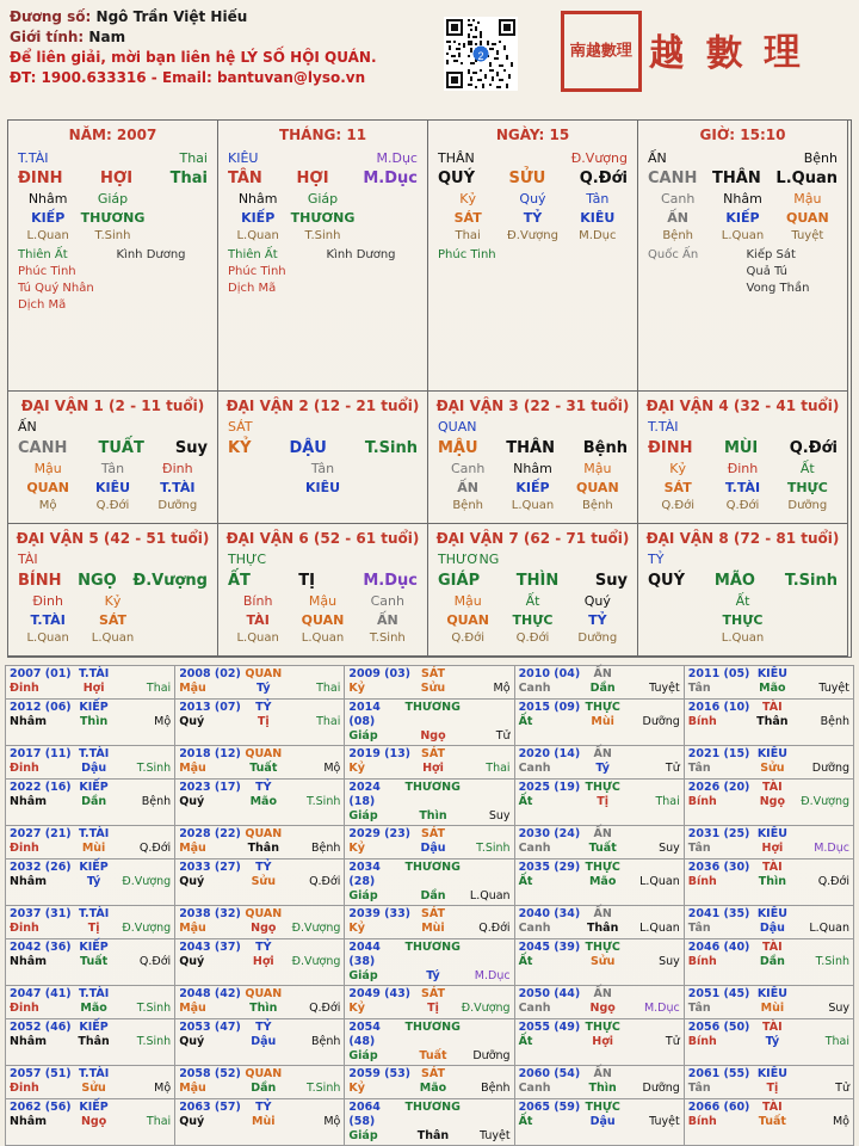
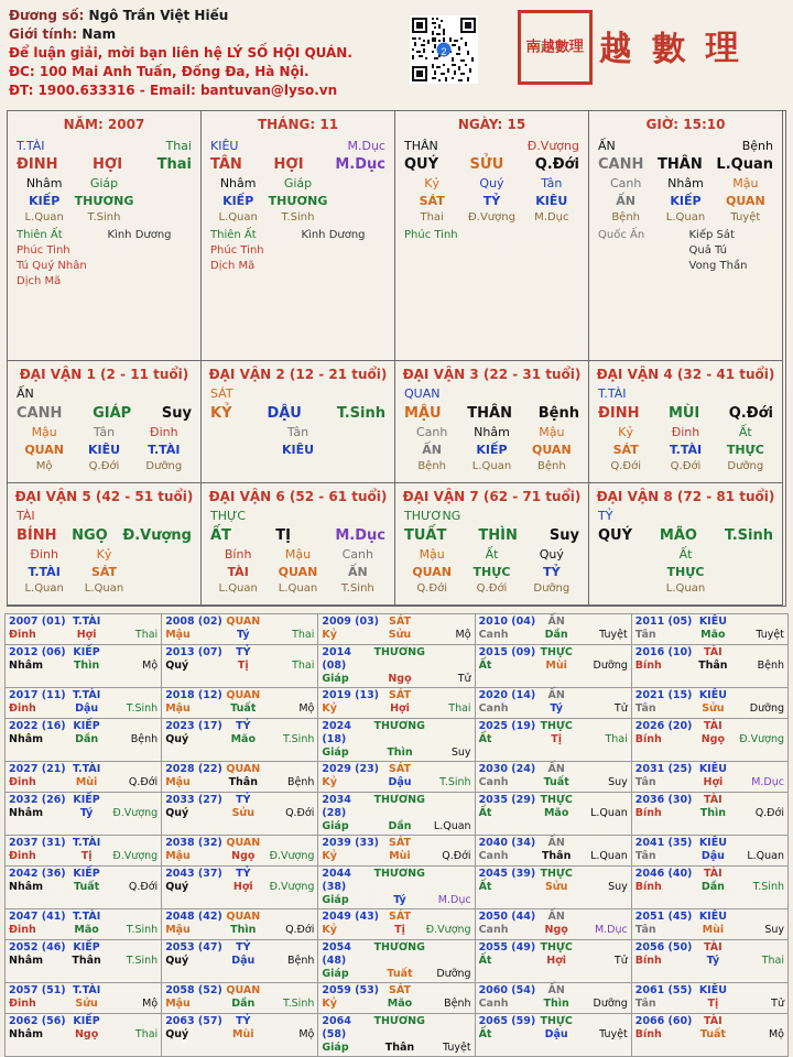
  Đương số: Ngô Trần Việt Hiếu
  Giới tính: Nam
- Để liên giải, mời bạn liên hệ LÝ SỐ HỘI QUÁN.
+ Để luận giải, mời bạn liên hệ LÝ SỐ HỘI QUÁN.
+ ĐC: 100 Mai Anh Tuấn, Đống Đa, Hà Nội.
  ĐT: 1900.633316 - Email: bantuvan@lyso.vn
  2
  南越數理
  越 數 理
  NĂM: 2007
  T.TÀI
  Thai
  ĐINH
  HỢI
  Thai
  Nhâm
  Giáp
  KIẾP
  THƯƠNG
  L.Quan
  T.Sinh
  Thiên Ất
  Phúc Tinh
  Tú Quý Nhân
  Dịch Mã
  Kình Dương
  THÁNG: 11
  KIÊU
  M.Dục
  TÂN
  HỢI
  M.Dục
  Nhâm
  Giáp
  KIẾP
  THƯƠNG
  L.Quan
  T.Sinh
  Thiên Ất
  Phúc Tinh
  Dịch Mã
  Kình Dương
  NGÀY: 15
  THÂN
  Đ.Vượng
  QUÝ
  SỬU
  Q.Đới
  Kỷ
  Quý
  Tân
  SÁT
  TỶ
  KIÊU
  Thai
  Đ.Vượng
  M.Dục
  Phúc Tinh
  GIỜ: 15:10
  ẤN
  Bệnh
  CANH
  THÂN
  L.Quan
  Canh
  Nhâm
  Mậu
  ẤN
  KIẾP
  QUAN
  Bệnh
  L.Quan
  Tuyệt
  Quốc Ấn
  Kiếp Sát
  Quả Tú
  Vong Thần
  ĐẠI VẬN 1 (2 - 11 tuổi)
  ẤN
  CANH
- TUẤT
+ GIÁP
  Suy
  Mậu
  Tân
  Đinh
  QUAN
  KIÊU
  T.TÀI
  Mộ
  Q.Đới
  Dưỡng
  ĐẠI VẬN 2 (12 - 21 tuổi)
  SÁT
  KỶ
  DẬU
  T.Sinh
  Tân
  KIÊU
  ĐẠI VẬN 3 (22 - 31 tuổi)
  QUAN
  MẬU
  THÂN
  Bệnh
  Canh
  Nhâm
  Mậu
  ẤN
  KIẾP
  QUAN
  Bệnh
  L.Quan
  Bệnh
  ĐẠI VẬN 4 (32 - 41 tuổi)
  T.TÀI
  ĐINH
  MÙI
  Q.Đới
  Kỷ
  Đinh
  Ất
  SÁT
  T.TÀI
  THỰC
  Q.Đới
  Q.Đới
  Dưỡng
  ĐẠI VẬN 5 (42 - 51 tuổi)
  TÀI
  BÍNH
  NGỌ
  Đ.Vượng
  Đinh
  Kỷ
  T.TÀI
  SÁT
  L.Quan
  L.Quan
  ĐẠI VẬN 6 (52 - 61 tuổi)
  THỰC
  ẤT
  TỊ
  M.Dục
  Bính
  Mậu
  Canh
  TÀI
  QUAN
  ẤN
  L.Quan
  L.Quan
  T.Sinh
  ĐẠI VẬN 7 (62 - 71 tuổi)
  THƯƠNG
- GIÁP
+ TUẤT
  THÌN
  Suy
  Mậu
  Ất
  Quý
  QUAN
  THỰC
  TỶ
  Q.Đới
  Q.Đới
  Dưỡng
  ĐẠI VẬN 8 (72 - 81 tuổi)
  TỶ
  QUÝ
  MÃO
  T.Sinh
  Ất
  THỰC
  L.Quan
  2007 (01) T.TÀIĐinh Hợi Thai	2008 (02) QUANMậu Tý Thai	2009 (03) SÁTKỷ Sửu Mộ	2010 (04) ẤNCanh Dần Tuyệt	2011 (05) KIÊUTân Mão Tuyệt
  2012 (06) KIẾPNhâm Thìn Mộ	2013 (07) TỶQuý Tị Thai	2014 (08)THƯƠNGGiáp Ngọ Tử	2015 (09) THỰCẤt Mùi Dưỡng	2016 (10) TÀIBính Thân Bệnh
  2017 (11) T.TÀIĐinh Dậu T.Sinh	2018 (12) QUANMậu Tuất Mộ	2019 (13) SÁTKỷ Hợi Thai	2020 (14) ẤNCanh Tý Tử	2021 (15) KIÊUTân Sửu Dưỡng
  2022 (16) KIẾPNhâm Dần Bệnh	2023 (17) TỶQuý Mão T.Sinh	2024 (18)THƯƠNGGiáp Thìn Suy	2025 (19) THỰCẤt Tị Thai	2026 (20) TÀIBính Ngọ Đ.Vượng
  2027 (21) T.TÀIĐinh Mùi Q.Đới	2028 (22) QUANMậu Thân Bệnh	2029 (23) SÁTKỷ Dậu T.Sinh	2030 (24) ẤNCanh Tuất Suy	2031 (25) KIÊUTân Hợi M.Dục
  2032 (26) KIẾPNhâm Tý Đ.Vượng	2033 (27) TỶQuý Sửu Q.Đới	2034 (28)THƯƠNGGiáp Dần L.Quan	2035 (29) THỰCẤt Mão L.Quan	2036 (30) TÀIBính Thìn Q.Đới
  2037 (31) T.TÀIĐinh Tị Đ.Vượng	2038 (32) QUANMậu Ngọ Đ.Vượng	2039 (33) SÁTKỷ Mùi Q.Đới	2040 (34) ẤNCanh Thân L.Quan	2041 (35) KIÊUTân Dậu L.Quan
  2042 (36) KIẾPNhâm Tuất Q.Đới	2043 (37) TỶQuý Hợi Đ.Vượng	2044 (38)THƯƠNGGiáp Tý M.Dục	2045 (39) THỰCẤt Sửu Suy	2046 (40) TÀIBính Dần T.Sinh
  2047 (41) T.TÀIĐinh Mão T.Sinh	2048 (42) QUANMậu Thìn Q.Đới	2049 (43) SÁTKỷ Tị Đ.Vượng	2050 (44) ẤNCanh Ngọ M.Dục	2051 (45) KIÊUTân Mùi Suy
  2052 (46) KIẾPNhâm Thân T.Sinh	2053 (47) TỶQuý Dậu Bệnh	2054 (48)THƯƠNGGiáp Tuất Dưỡng	2055 (49) THỰCẤt Hợi Tử	2056 (50) TÀIBính Tý Thai
  2057 (51) T.TÀIĐinh Sửu Mộ	2058 (52) QUANMậu Dần T.Sinh	2059 (53) SÁTKỷ Mão Bệnh	2060 (54) ẤNCanh Thìn Dưỡng	2061 (55) KIÊUTân Tị Tử
  2062 (56) KIẾPNhâm Ngọ Thai	2063 (57) TỶQuý Mùi Mộ	2064 (58)THƯƠNGGiáp Thân Tuyệt	2065 (59) THỰCẤt Dậu Tuyệt	2066 (60) TÀIBính Tuất Mộ
